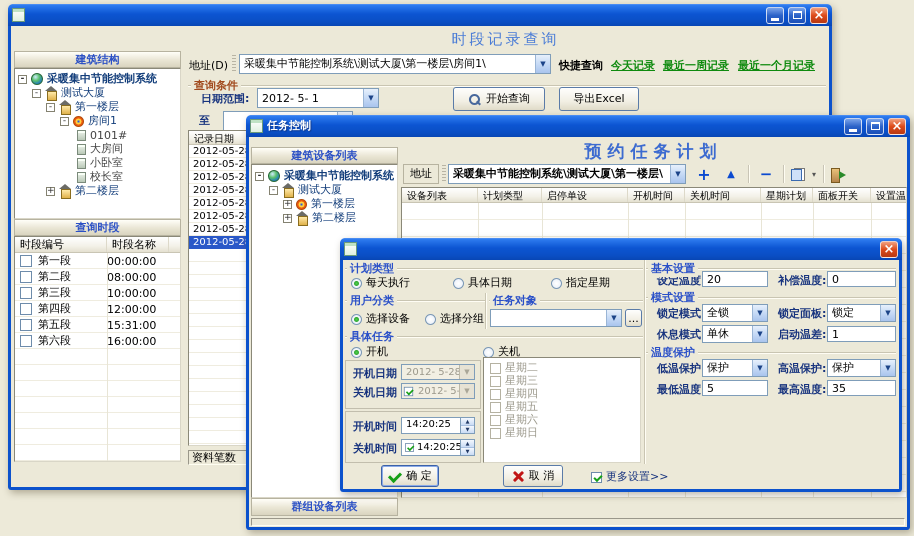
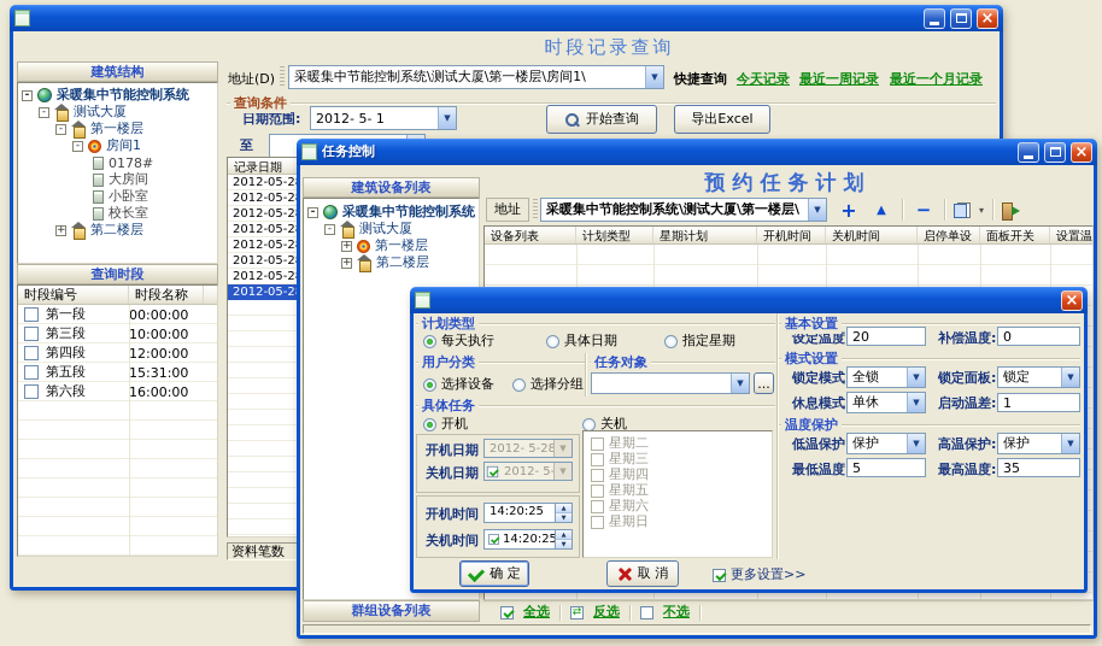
  ×
  建筑结构
  -
  采暖集中节能控制系统
  -
  测试大厦
  -
  第一楼层
  -
  房间1
- 0101#
+ 0178#
  大房间
  小卧室
  校长室
  +
  第二楼层
  查询时段
  时段编号
  时段名称
  第一段
  00:00:00
- 第二段
- 08:00:00
  第三段
  10:00:00
  第四段
  12:00:00
  第五段
  15:31:00
  第六段
  16:00:00
  时段记录查询
  地址(D)
  采暖集中节能控制系统\测试大厦\第一楼层\房间1\
  ▼
  快捷查询
  今天记录
  最近一周记录
  最近一个月记录
  查询条件
  日期范围:
  2012- 5- 1
  ▼
  至
  开始查询
  导出Excel
  记录日期
  2012-05-2
  2012-05-2
  2012-05-2
  2012-05-2
  2012-05-2
  2012-05-2
  2012-05-2
  2012-05-2
  资料笔数
  任务控制
  ×
  建筑设备列表
  -
  采暖集中节能控制系统
  -
  测试大厦
  +
  第一楼层
  +
  第二楼层
  群组设备列表
  预约任务计划
  地址
  采暖集中节能控制系统\测试大厦\第一楼层\
  ▼
  +
  ▲
  −
  ▾
  设备列表
  计划类型
- 启停单设
+ 星期计划
  开机时间
  关机时间
- 星期计划
+ 启停单设
  面板开关
  设置温
+ 全选
+ ⇄
+ 反选
+ 不选
  ×
  计划类型
  每天执行
  具体日期
  指定星期
  用户分类
  选择设备
  选择分组
  任务对象
  ▼
  ...
  具体任务
  开机
  关机
  开机日期
  2012- 5-28
  ▼
  关机日期
  ▼
  开机时间
  14:20:25
  关机时间
  14:20:25
  星期二
  星期三
  星期四
  星期五
  星期六
  星期日
  确 定
  取 消
  更多设置>>
  基本设置
  设定温度
  20
  补偿温度:
  0
  模式设置
  锁定模式
  全锁
  ▼
  锁定面板:
  锁定
  ▼
  休息模式
  单休
  ▼
  启动温差:
  1
  温度保护
  低温保护
  保护
  ▼
  高温保护:
  保护
  ▼
  最低温度
  5
  最高温度:
  35
